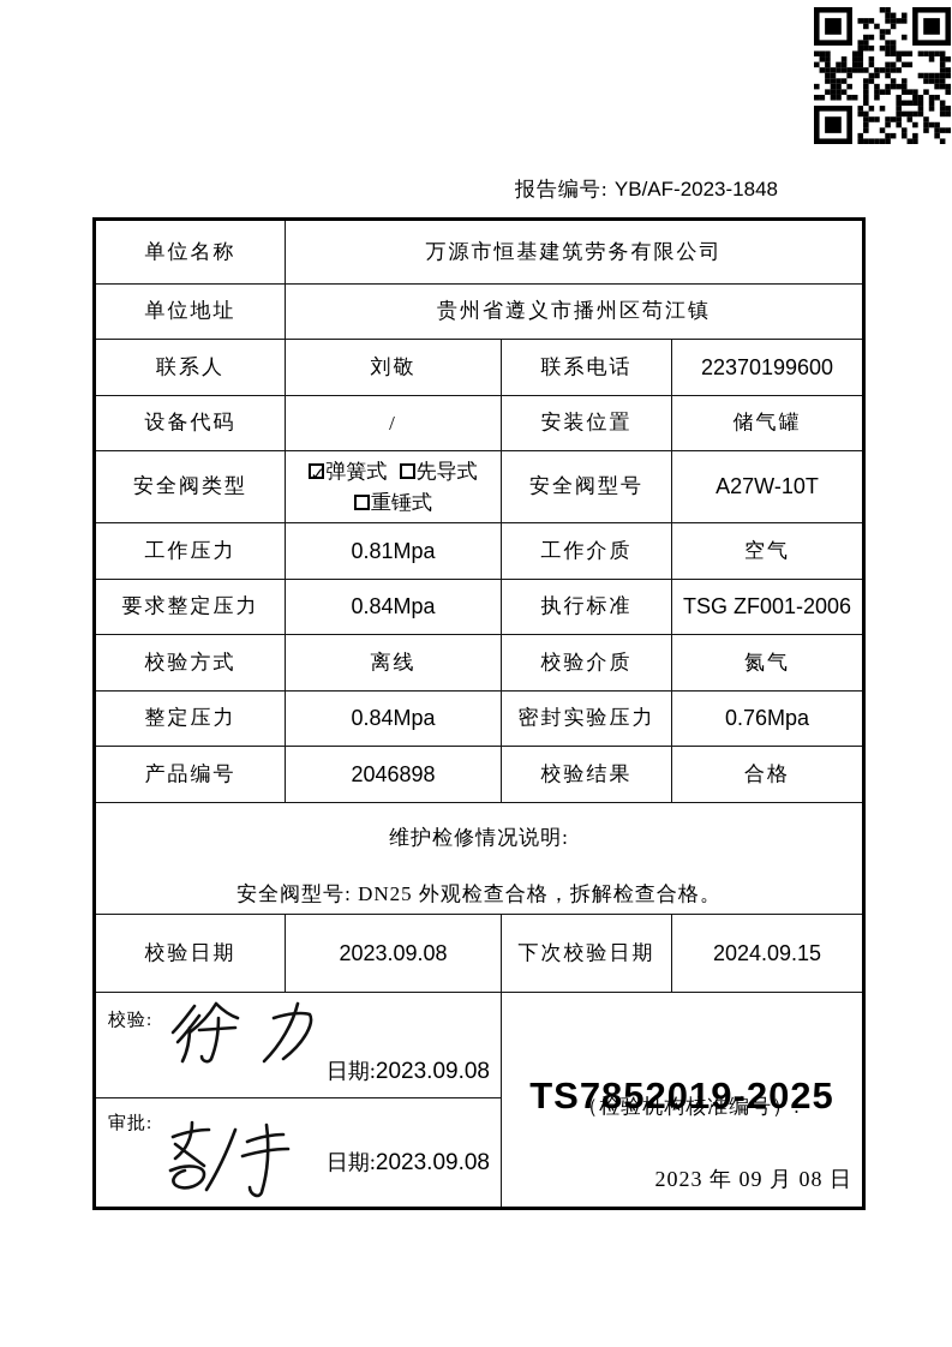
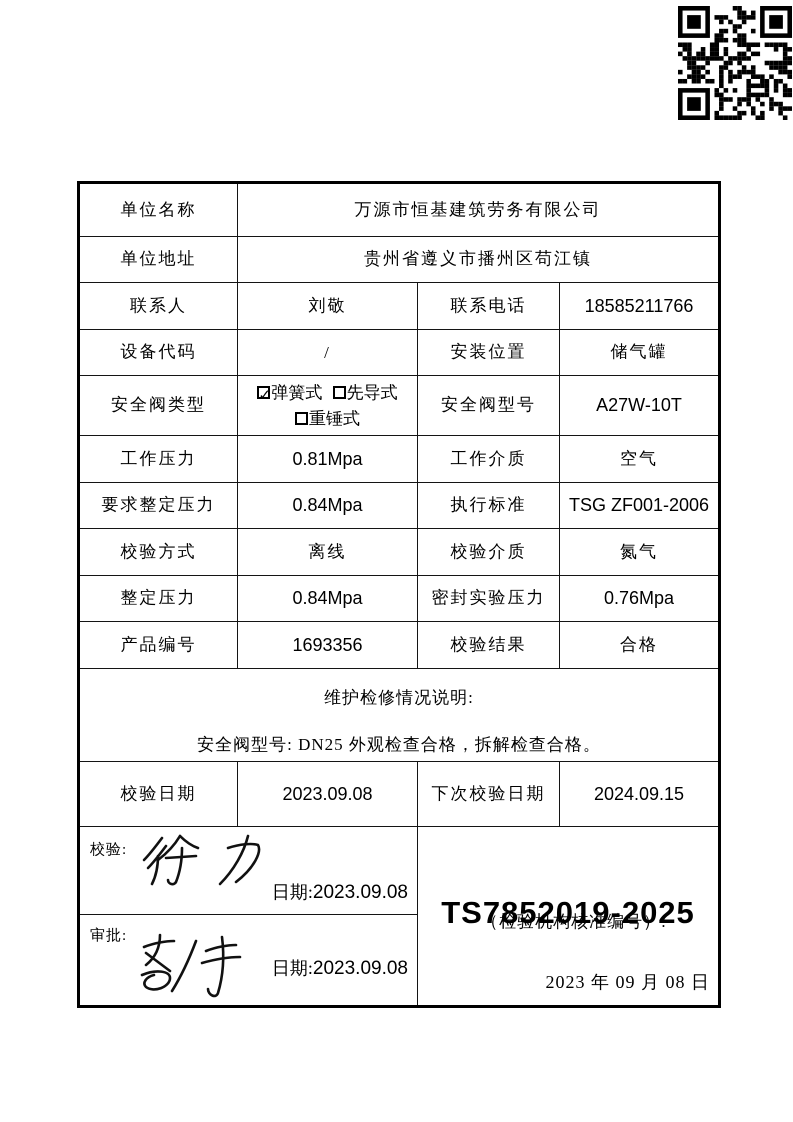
- 报告编号: YB/AF-2023-1848
  单位名称	万源市恒基建筑劳务有限公司
  单位地址	贵州省遵义市播州区苟江镇
- 联系人	刘敬	联系电话	22370199600
+ 联系人	刘敬	联系电话	18585211766
  设备代码	/	安装位置	储气罐
  安全阀类型	弹簧式 先导式 重锤式	安全阀型号	A27W-10T
  工作压力	0.81Mpa	工作介质	空气
  要求整定压力	0.84Mpa	执行标准	TSG ZF001-2006
  校验方式	离线	校验介质	氮气
  整定压力	0.84Mpa	密封实验压力	0.76Mpa
- 产品编号	2046898	校验结果	合格
+ 产品编号	1693356	校验结果	合格
  维护检修情况说明: 安全阀型号: DN25 外观检查合格，拆解检查合格。
  校验日期	2023.09.08	下次校验日期	2024.09.15
  校验: 日期:2023.09.08	（检验机构核准编号）: TS7852019-2025 2023 年 09 月 08 日
  审批: 日期:2023.09.08
